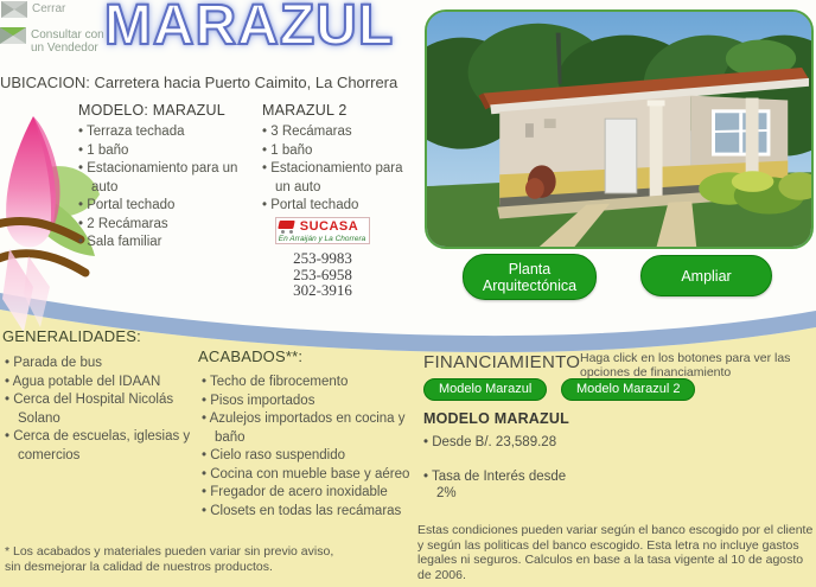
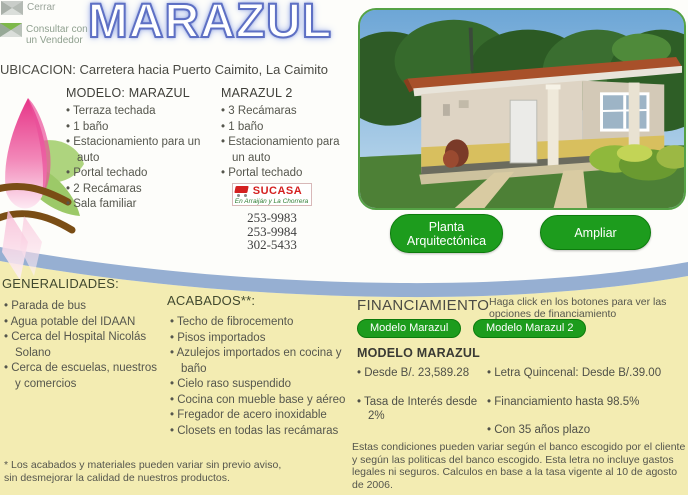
  Cerrar
  Consultar con un Vendedor
  MARAZUL
- UBICACION: Carretera hacia Puerto Caimito, La Chorrera
+ UBICACION: Carretera hacia Puerto Caimito, La Caimito
  MODELO: MARAZUL
  Terraza techada
  1 baño
  Estacionamiento para un auto
  Portal techado
  2 Recámaras
  Sala familiar
  MARAZUL 2
  3 Recámaras
  1 baño
  Estacionamiento para un auto
  Portal techado
  SUCASA
  253-9983
- 253-6958
+ 253-9984
- 302-3916
+ 302-5433
  Planta Arquitectónica
  Ampliar
  GENERALIDADES:
  Parada de bus
  Agua potable del IDAAN
  Cerca del Hospital Nicolás Solano
- Cerca de escuelas, iglesias y comercios
+ Cerca de escuelas, nuestros y comercios
  ACABADOS**:
  Techo de fibrocemento
  Pisos importados
  Azulejos importados en cocina y baño
  Cielo raso suspendido
  Cocina con mueble base y aéreo
  Fregador de acero inoxidable
  Closets en todas las recámaras
  FINANCIAMIENTO
  Haga click en los botones para ver las opciones de financiamiento
  Modelo Marazul
  Modelo Marazul 2
  MODELO MARAZUL
  Desde B/. 23,589.28
  Tasa de Interés desde 2%
+ Letra Quincenal: Desde B/.39.00
+ Financiamiento hasta 98.5%
+ Con 35 años plazo
  Estas condiciones pueden variar según el banco escogido por el cliente y según las politicas del banco escogido. Esta letra no incluye gastos legales ni seguros. Calculos en base a la tasa vigente al 10 de agosto de 2006.
  * Los acabados y materiales pueden variar sin previo aviso,
  sin desmejorar la calidad de nuestros productos.
